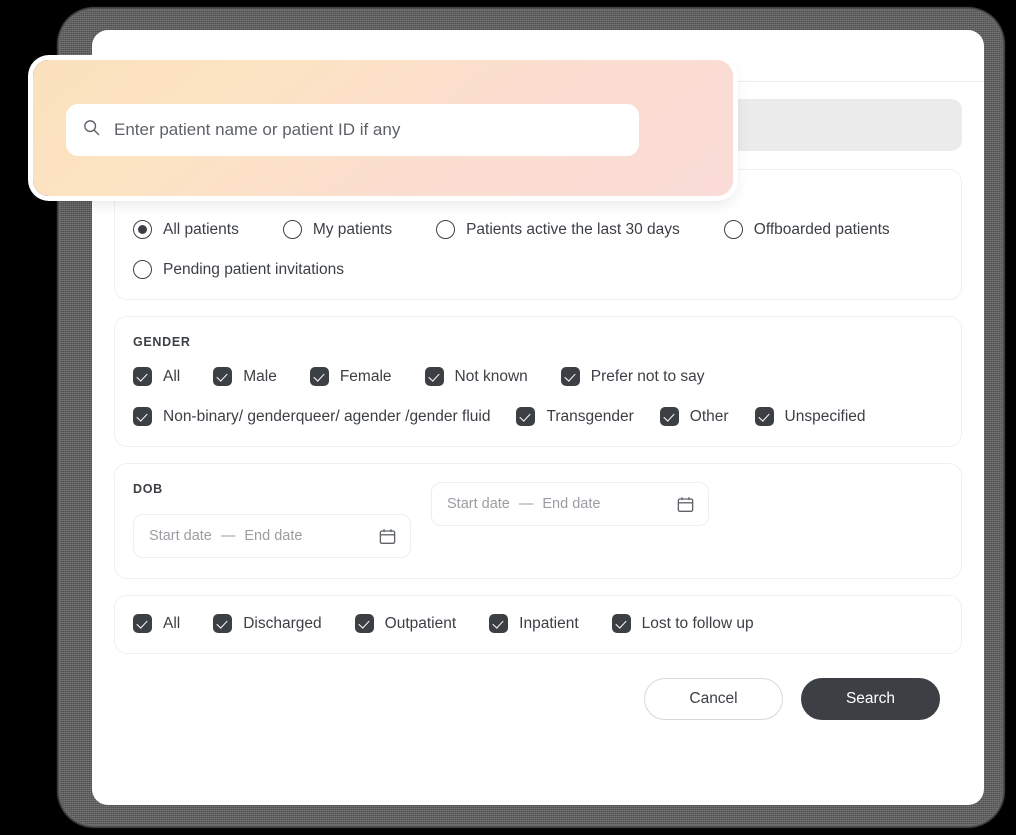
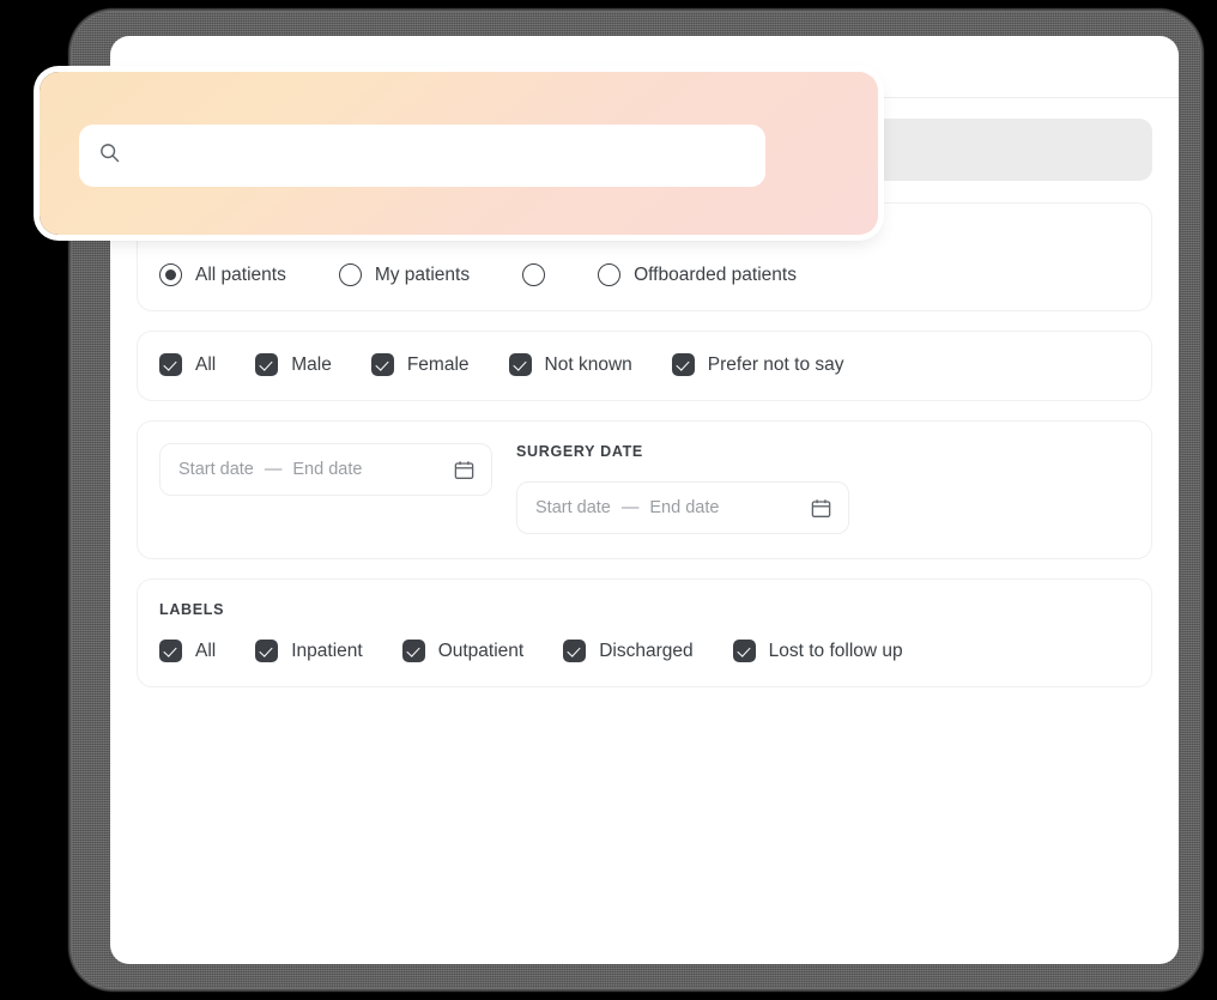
  All patients
  My patients
- Patients active the last 30 days
  Offboarded patients
- Pending patient invitations
- GENDER
  All
  Male
  Female
  Not known
  Prefer not to say
- Non-binary/ genderqueer/ agender /gender fluid
- Transgender
- Other
- Unspecified
- DOB
  Start date
  —
  End date
+ SURGERY DATE
  Start date
  —
  End date
+ LABELS
  All
- Discharged
+ Inpatient
  Outpatient
- Inpatient
+ Discharged
  Lost to follow up
- Cancel
- Search
- Enter patient name or patient ID if any
